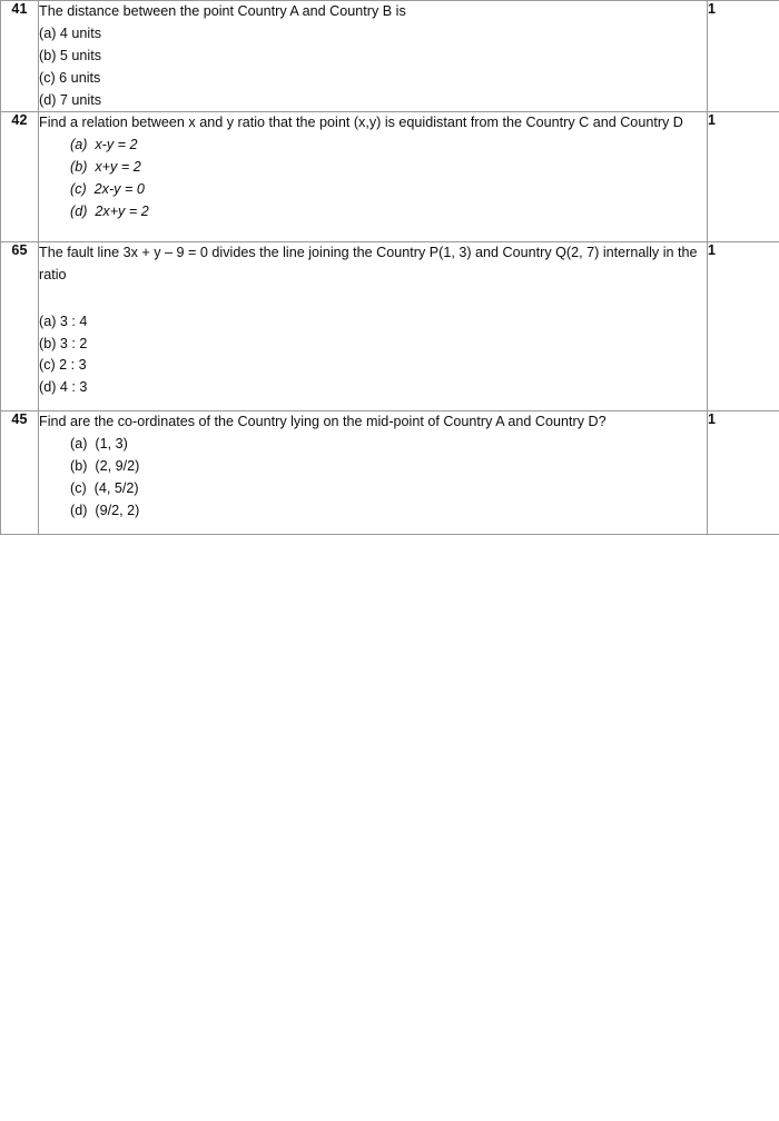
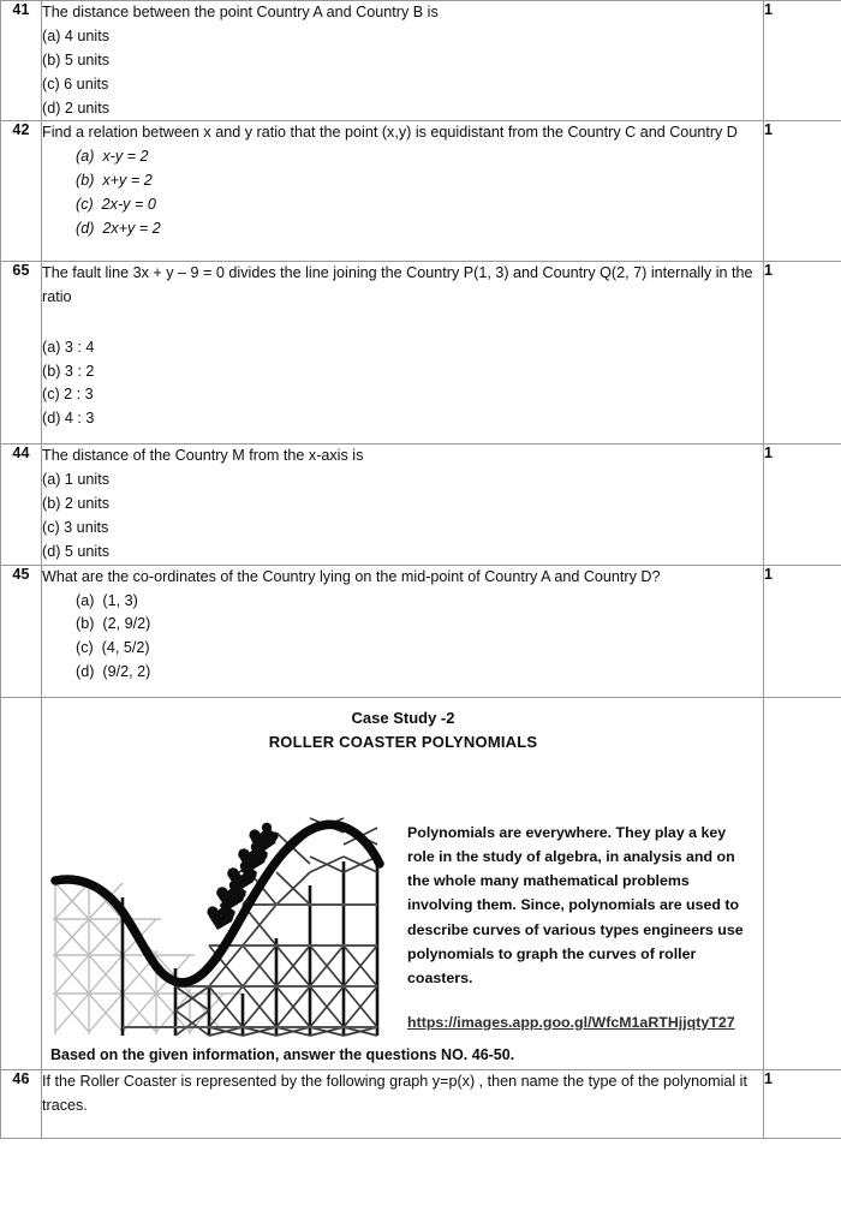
- 41	The distance between the point Country A and Country B is (a) 4 units (b) 5 units (c) 6 units (d) 7 units	1
+ 41	The distance between the point Country A and Country B is (a) 4 units (b) 5 units (c) 6 units (d) 2 units	1
  42	Find a relation between x and y ratio that the point (x,y) is equidistant from the Country C and Country D (a) x-y = 2 (b) x+y = 2 (c) 2x-y = 0 (d) 2x+y = 2	1
  65	The fault line 3x + y – 9 = 0 divides the line joining the Country P(1, 3) and Country Q(2, 7) internally in the ratio (a) 3 : 4 (b) 3 : 2 (c) 2 : 3 (d) 4 : 3	1
+ 44	The distance of the Country M from the x-axis is (a) 1 units (b) 2 units (c) 3 units (d) 5 units	1
- 45	Find are the co-ordinates of the Country lying on the mid-point of Country A and Country D? (a) (1, 3) (b) (2, 9/2) (c) (4, 5/2) (d) (9/2, 2)	1
+ 45	What are the co-ordinates of the Country lying on the mid-point of Country A and Country D? (a) (1, 3) (b) (2, 9/2) (c) (4, 5/2) (d) (9/2, 2)	1
+ 	Case Study -2 ROLLER COASTER POLYNOMIALS Polynomials are everywhere. They play a key role in the study of algebra, in analysis and on the whole many mathematical problems involving them. Since, polynomials are used to describe curves of various types engineers use polynomials to graph the curves of roller coasters. https://images.app.goo.gl/WfcM1aRTHjjqtyT27 Based on the given information, answer the questions NO. 46-50.
+ 46	If the Roller Coaster is represented by the following graph y=p(x) , then name the type of the polynomial it traces.	1
